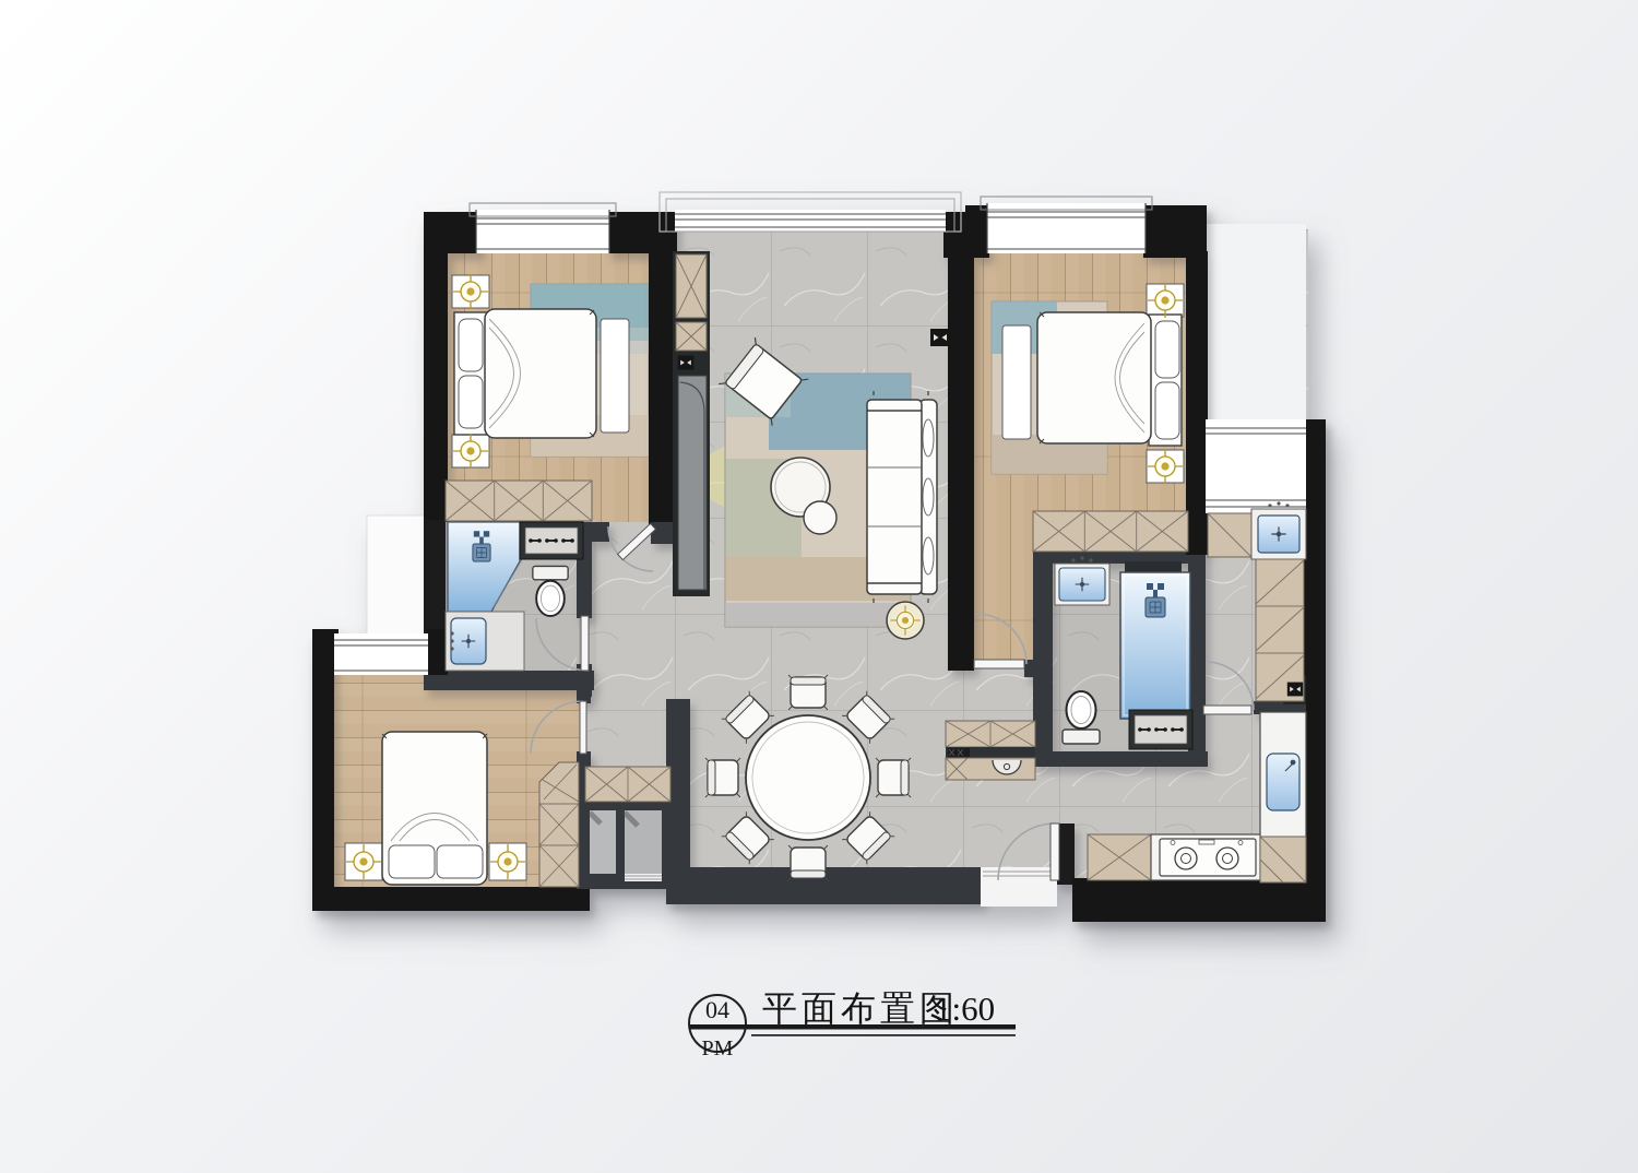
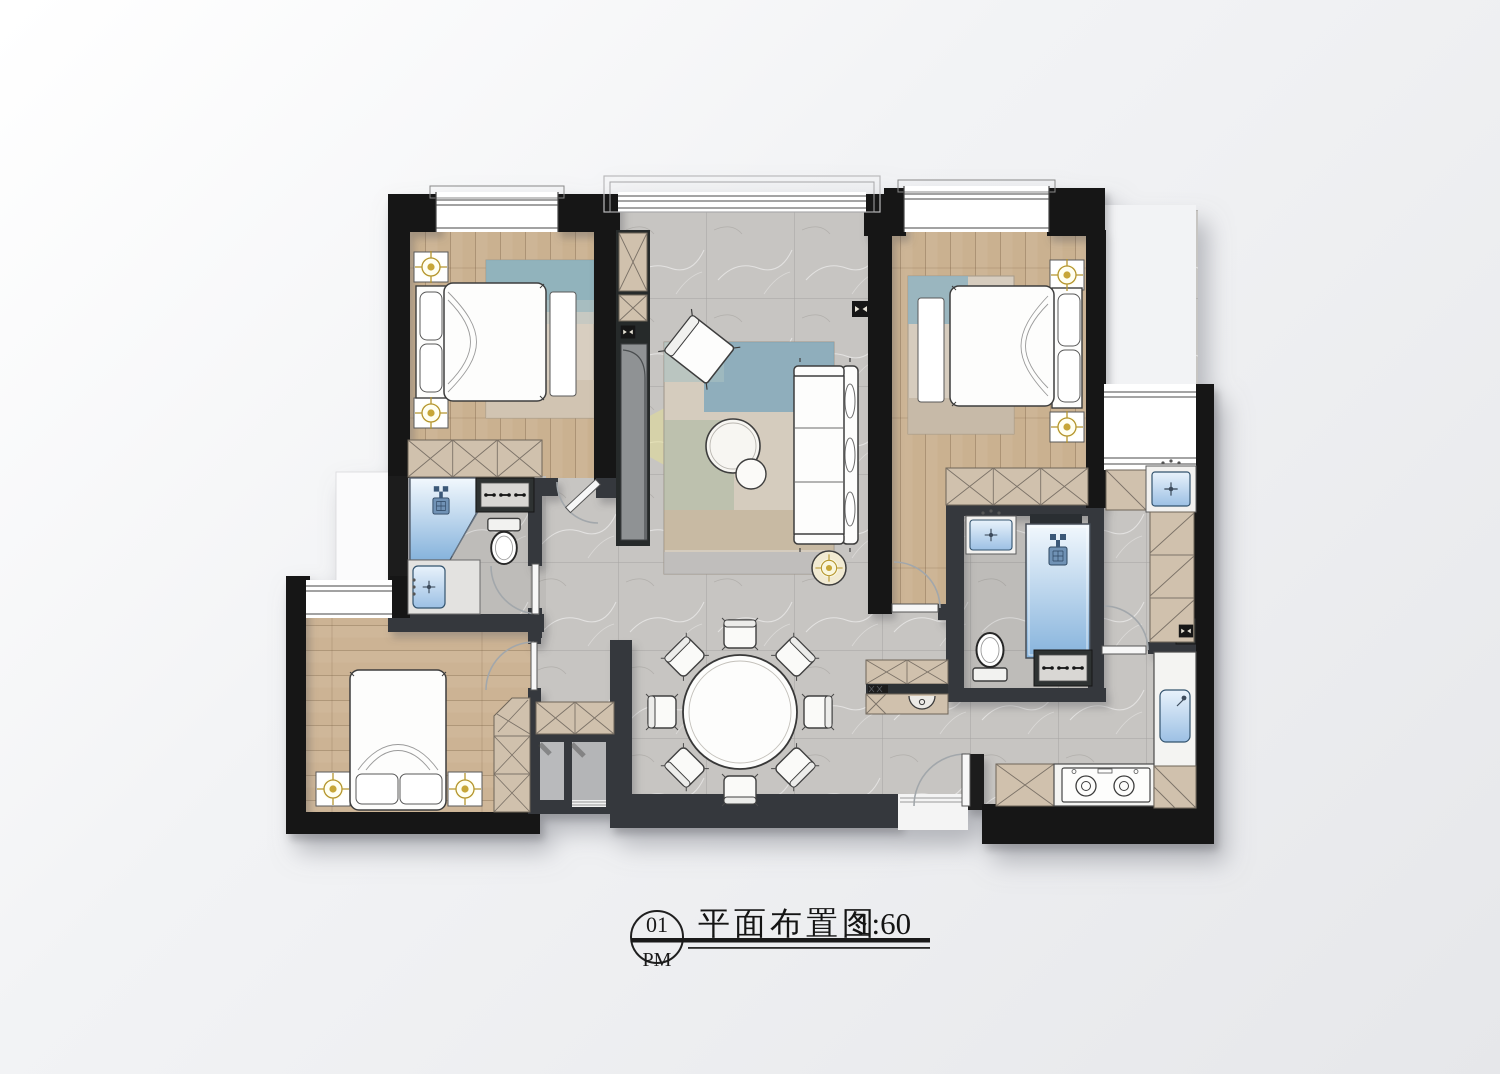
- 04
+ 01
  PM
  平面布置图
  1:60
